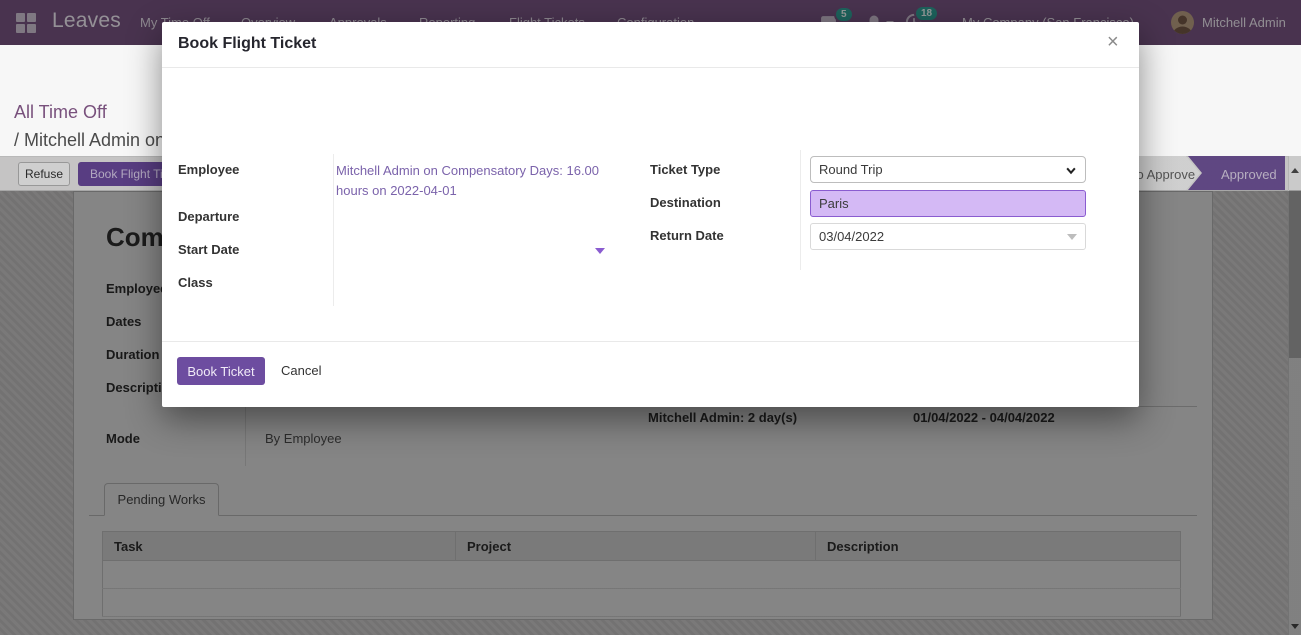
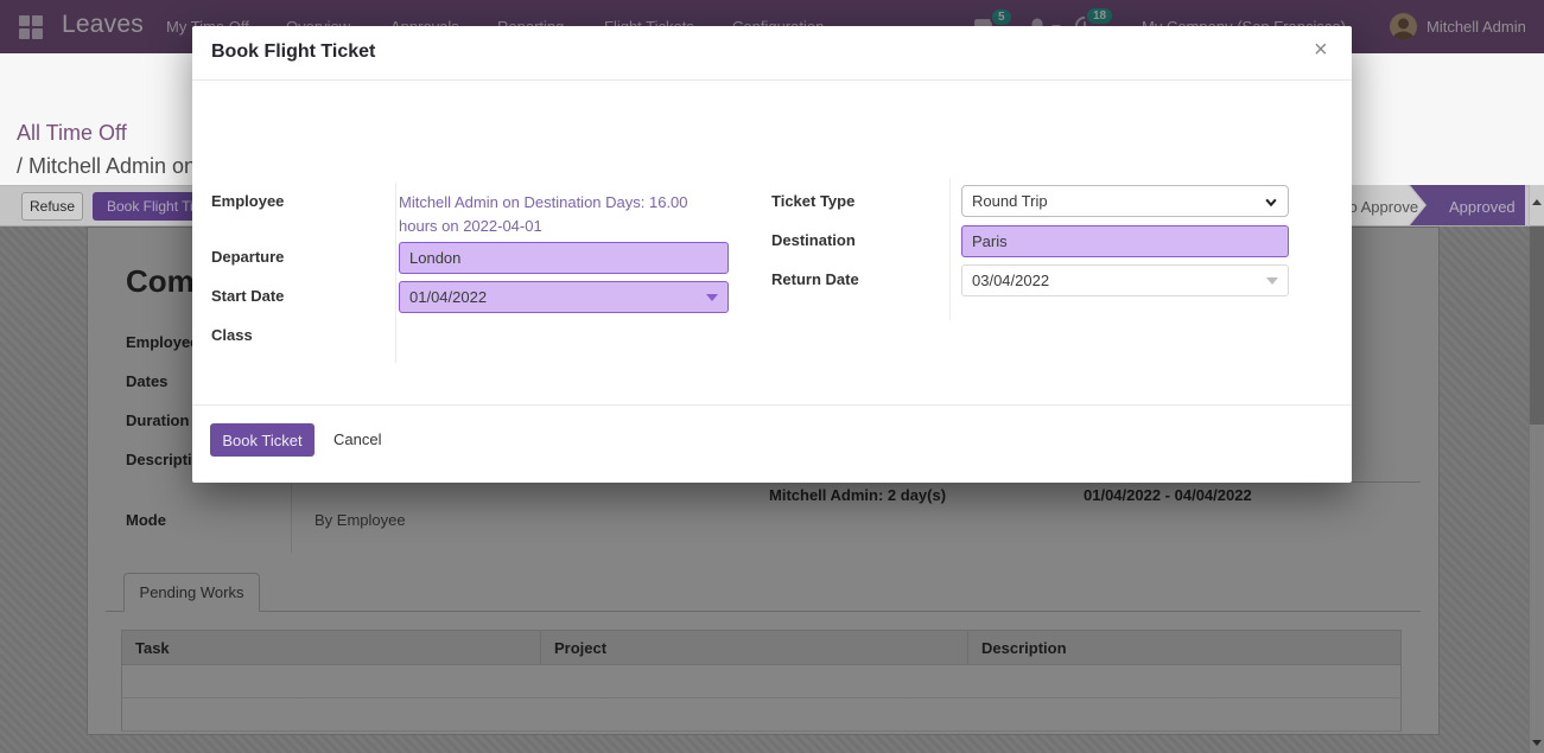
  Book Flight Ticket
  ×
  Employee
- Mitchell Admin on Compensatory Days: 16.00 hours on 2022-04-01
+ Mitchell Admin on Destination Days: 16.00 hours on 2022-04-01
  Departure
+ London
  Start Date
+ 01/04/2022
  Class
  Ticket Type
  Round Trip
  Destination
  Paris
  Return Date
  03/04/2022
  Book Ticket
  Cancel
